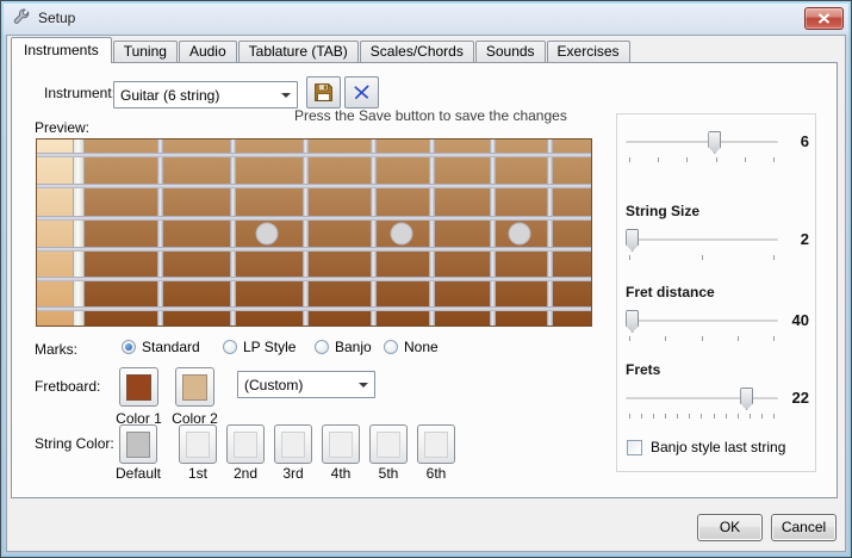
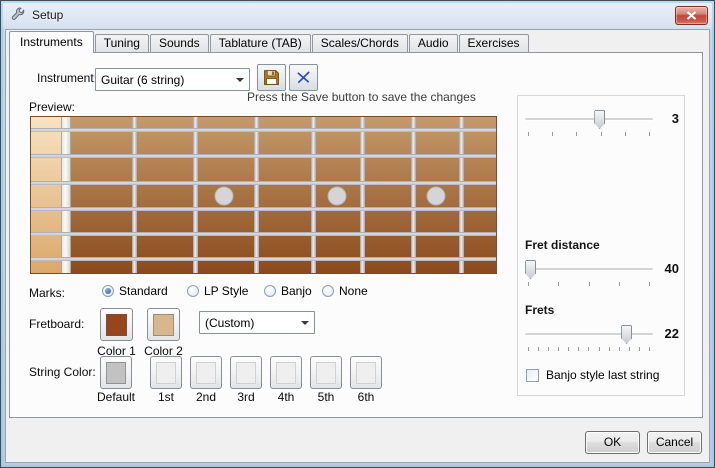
  Setup
  Instruments
  Tuning
- Audio
+ Sounds
  Tablature (TAB)
  Scales/Chords
- Sounds
+ Audio
  Exercises
  Instrument
  Guitar (6 string)
  Press the Save button to save the changes
  Preview:
  Marks:
  Standard
  LP Style
  Banjo
  None
  Fretboard:
  (Custom)
  Color 1
  Color 2
  String Color:
  Default
  1st
  2nd
  3rd
  4th
  5th
  6th
- 6
+ 3
- String Size
- 2
  Fret distance
  40
  Frets
  22
  Banjo style last string
  OK
  Cancel
